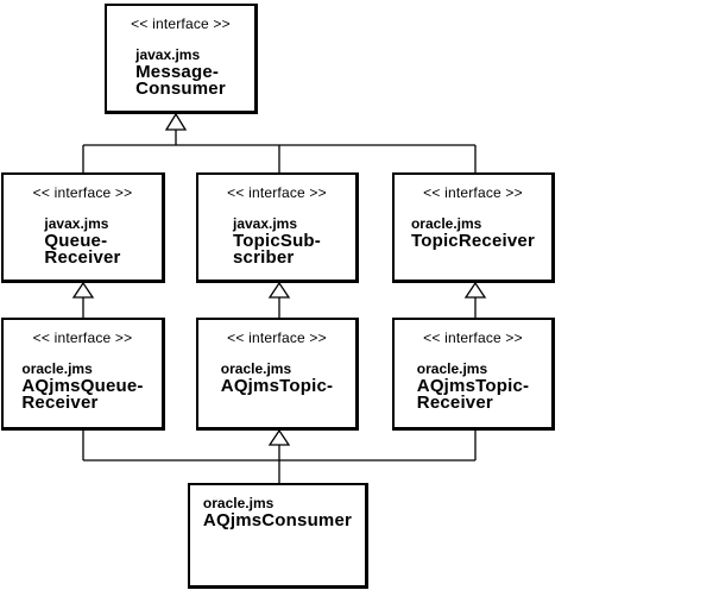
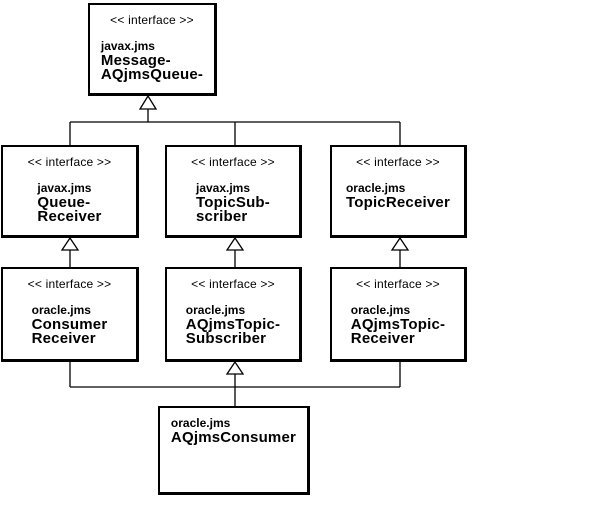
  << interface >>
  javax.jms
  Message-
- Consumer
+ AQjmsQueue-
  << interface >>
  javax.jms
  Queue-
  Receiver
  << interface >>
  javax.jms
  TopicSub-
  scriber
  << interface >>
  oracle.jms
  TopicReceiver
  << interface >>
  oracle.jms
- AQjmsQueue-
+ Consumer
  Receiver
  << interface >>
  oracle.jms
  AQjmsTopic-
+ Subscriber
  << interface >>
  oracle.jms
  AQjmsTopic-
  Receiver
  oracle.jms
  AQjmsConsumer
